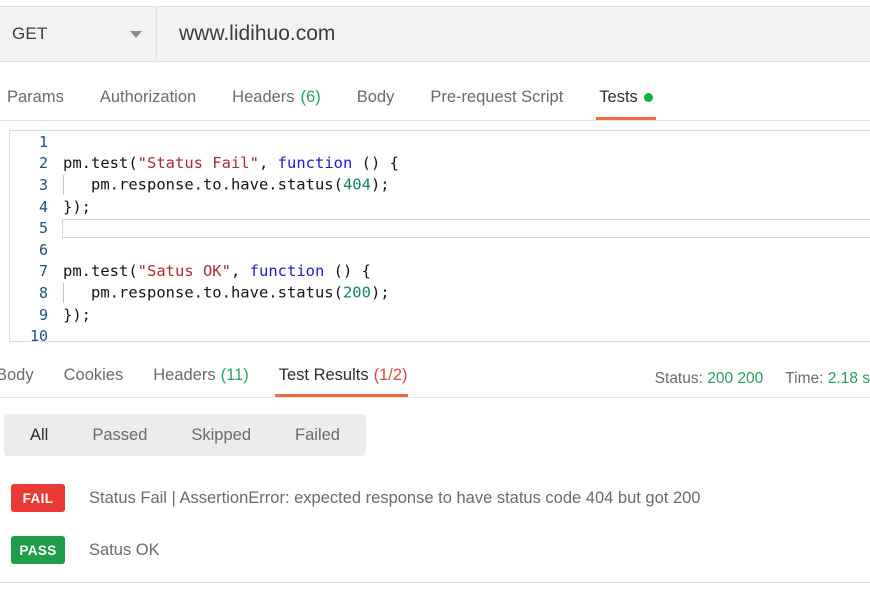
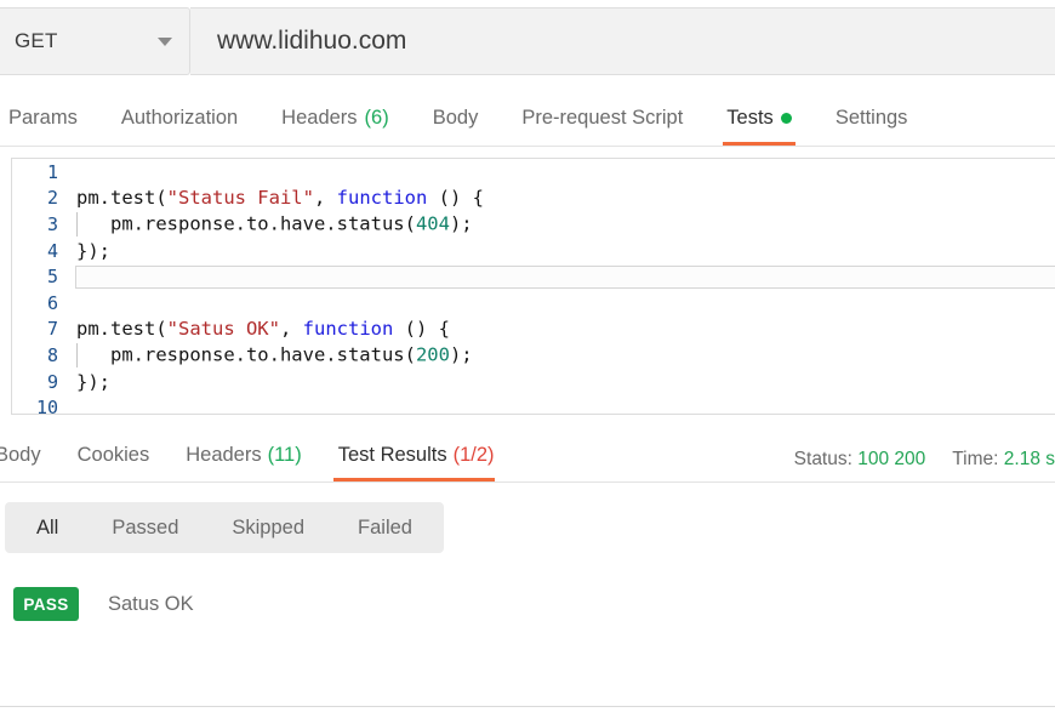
  GET
  www.lidihuo.com
  Params
  Authorization
  Headers
  (6)
  Body
  Pre-request Script
  Tests
+ Settings
  1
  2
  pm.test("Status Fail", function () {
  3
  pm.response.to.have.status(404);
  4
  });
  5
  6
  7
  pm.test("Satus OK", function () {
  8
  pm.response.to.have.status(200);
  9
  });
  10
  Body
  Cookies
  Headers
  (11)
  Test Results
  (1/2)
- Status: 200 200
+ Status: 100 200
  Time: 2.18 s
  All
  Passed
  Skipped
  Failed
- FAIL
- Status Fail | AssertionError: expected response to have status code 404 but got 200
  PASS
  Satus OK
